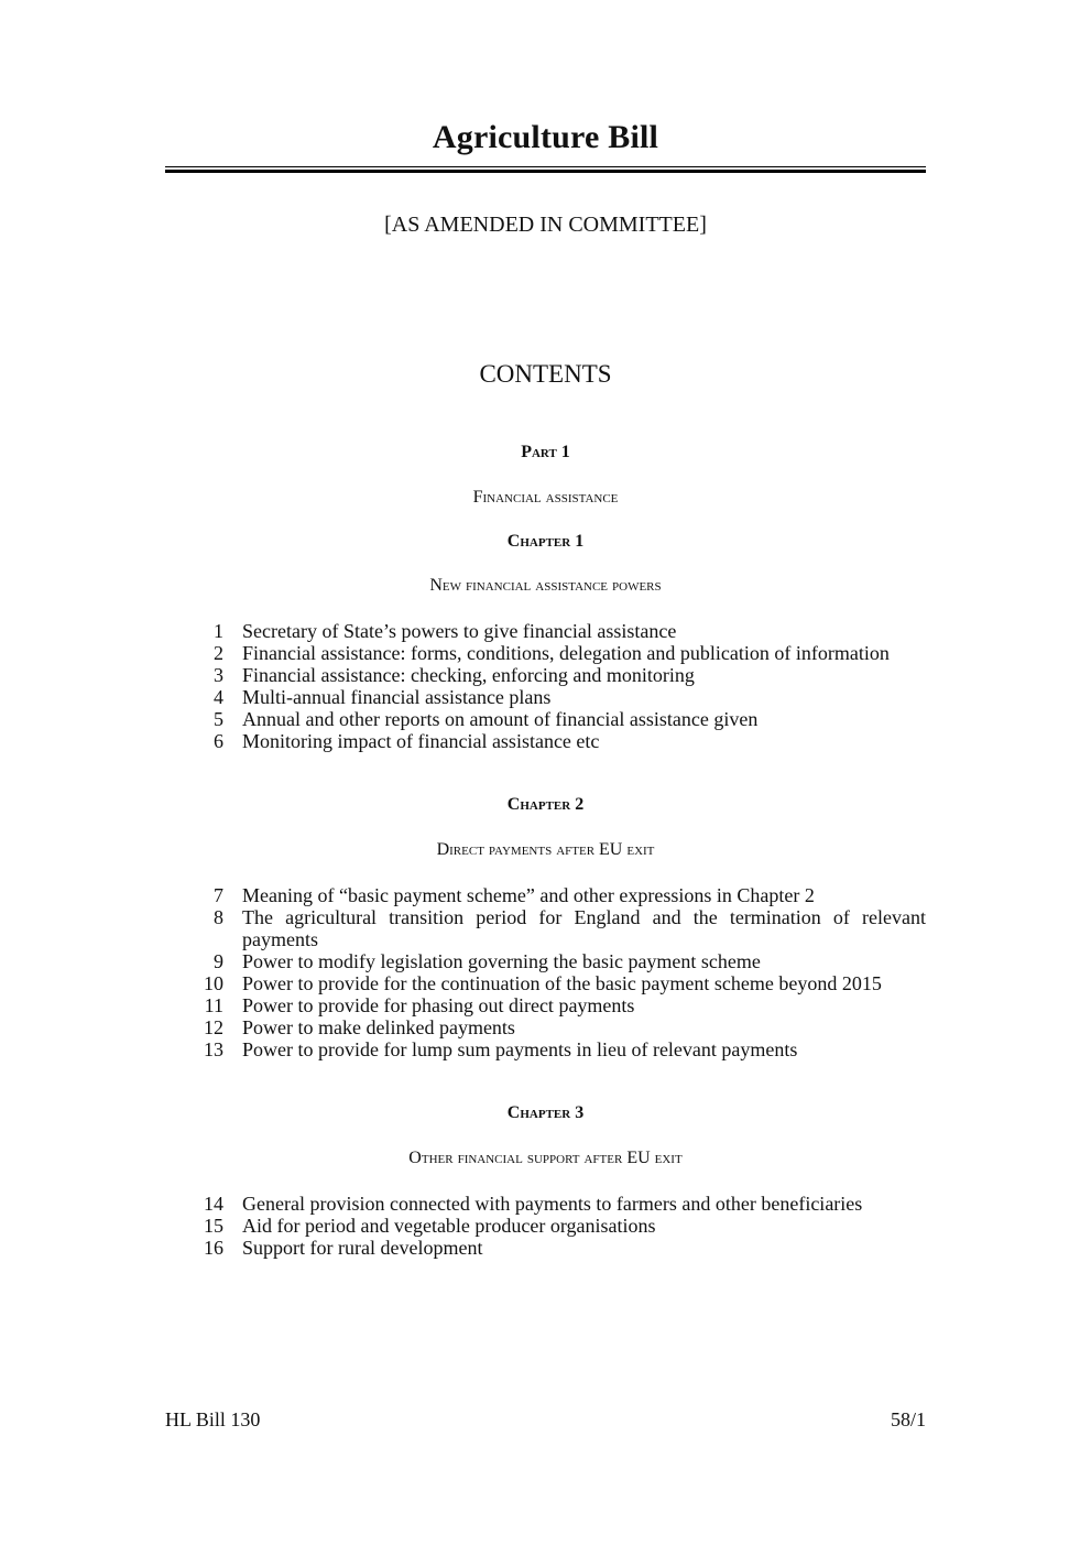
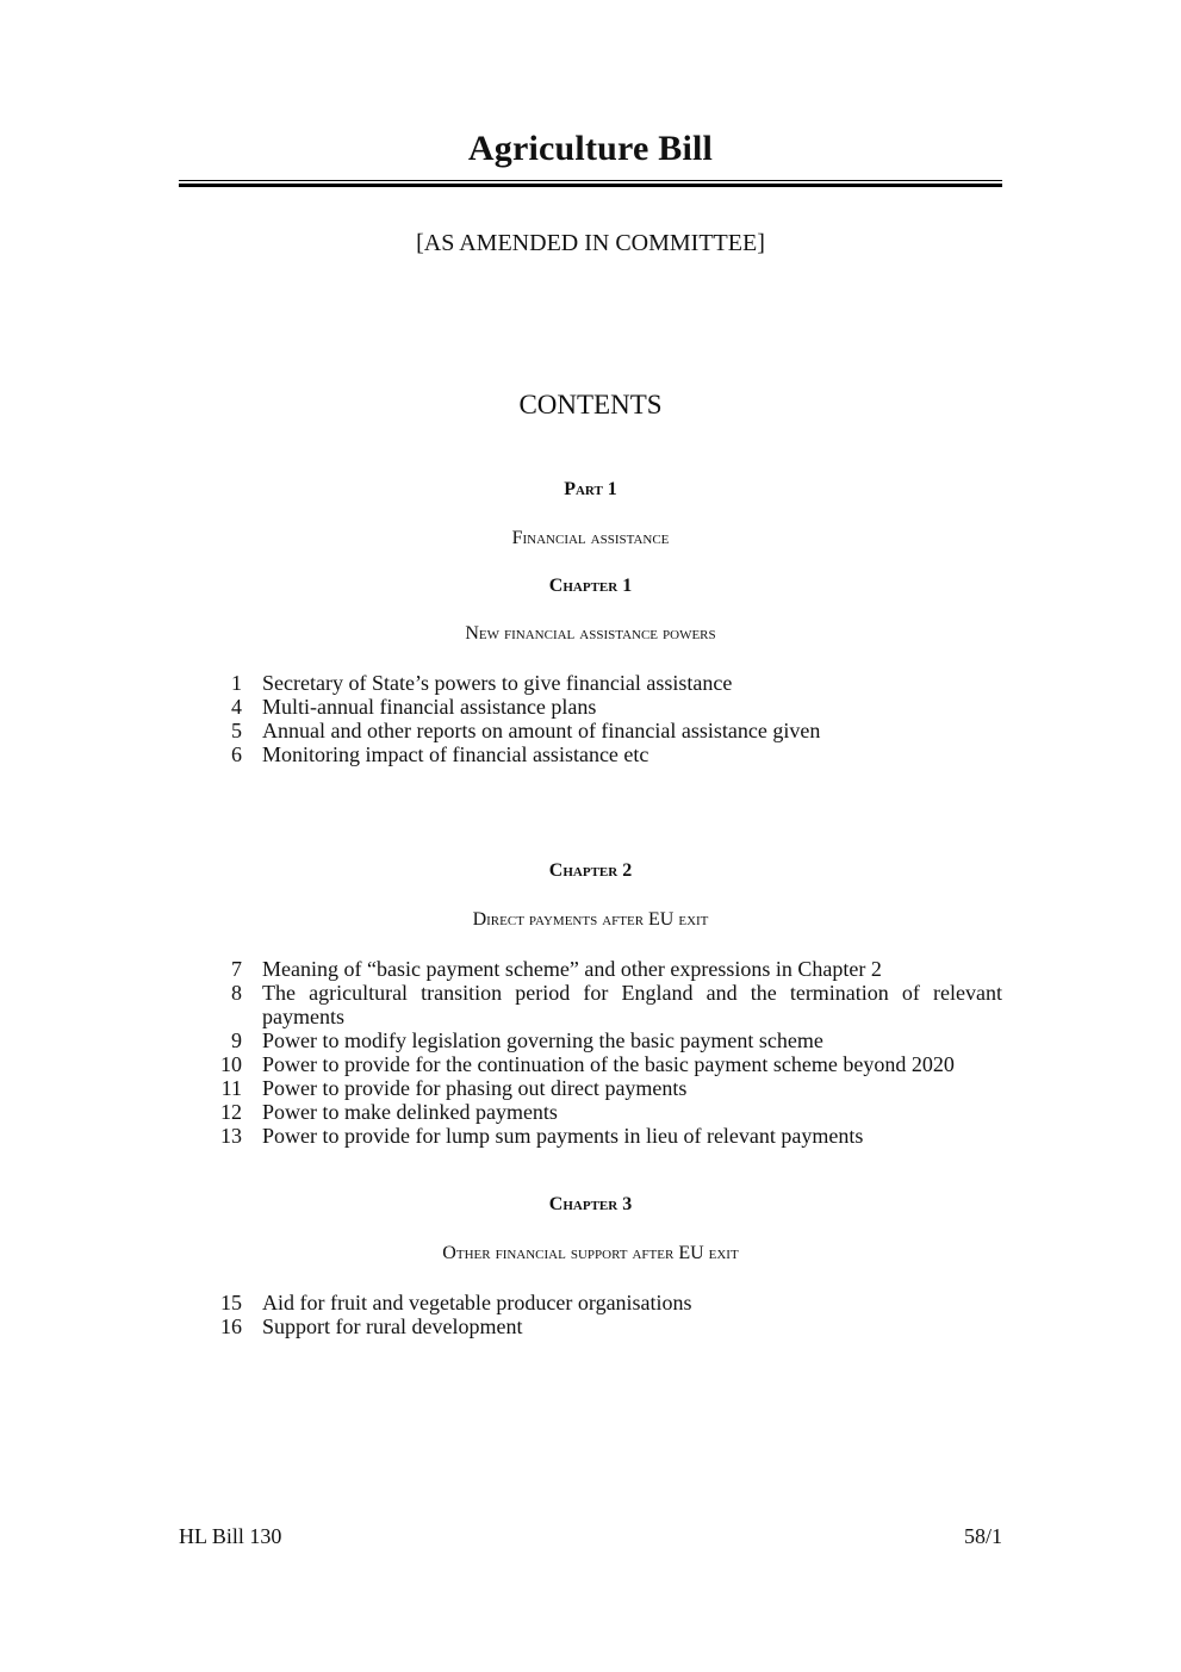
  Agriculture Bill
  [AS AMENDED IN COMMITTEE]
  CONTENTS
  Part 1
  Financial assistance
  Chapter 1
  New financial assistance powers
  1
  Secretary of State’s powers to give financial assistance
- 2
- Financial assistance: forms, conditions, delegation and publication of information
- 3
- Financial assistance: checking, enforcing and monitoring
  4
  Multi-annual financial assistance plans
  5
  Annual and other reports on amount of financial assistance given
  6
  Monitoring impact of financial assistance etc
  Chapter 2
  Direct payments after EU exit
  7
  Meaning of “basic payment scheme” and other expressions in Chapter 2
  8
  The agricultural transition period for England and the termination of relevant payments
  9
  Power to modify legislation governing the basic payment scheme
  10
- Power to provide for the continuation of the basic payment scheme beyond 2015
+ Power to provide for the continuation of the basic payment scheme beyond 2020
  11
  Power to provide for phasing out direct payments
  12
  Power to make delinked payments
  13
  Power to provide for lump sum payments in lieu of relevant payments
  Chapter 3
  Other financial support after EU exit
- 14
- General provision connected with payments to farmers and other beneficiaries
  15
- Aid for period and vegetable producer organisations
+ Aid for fruit and vegetable producer organisations
  16
  Support for rural development
  HL Bill 130
  58/1
